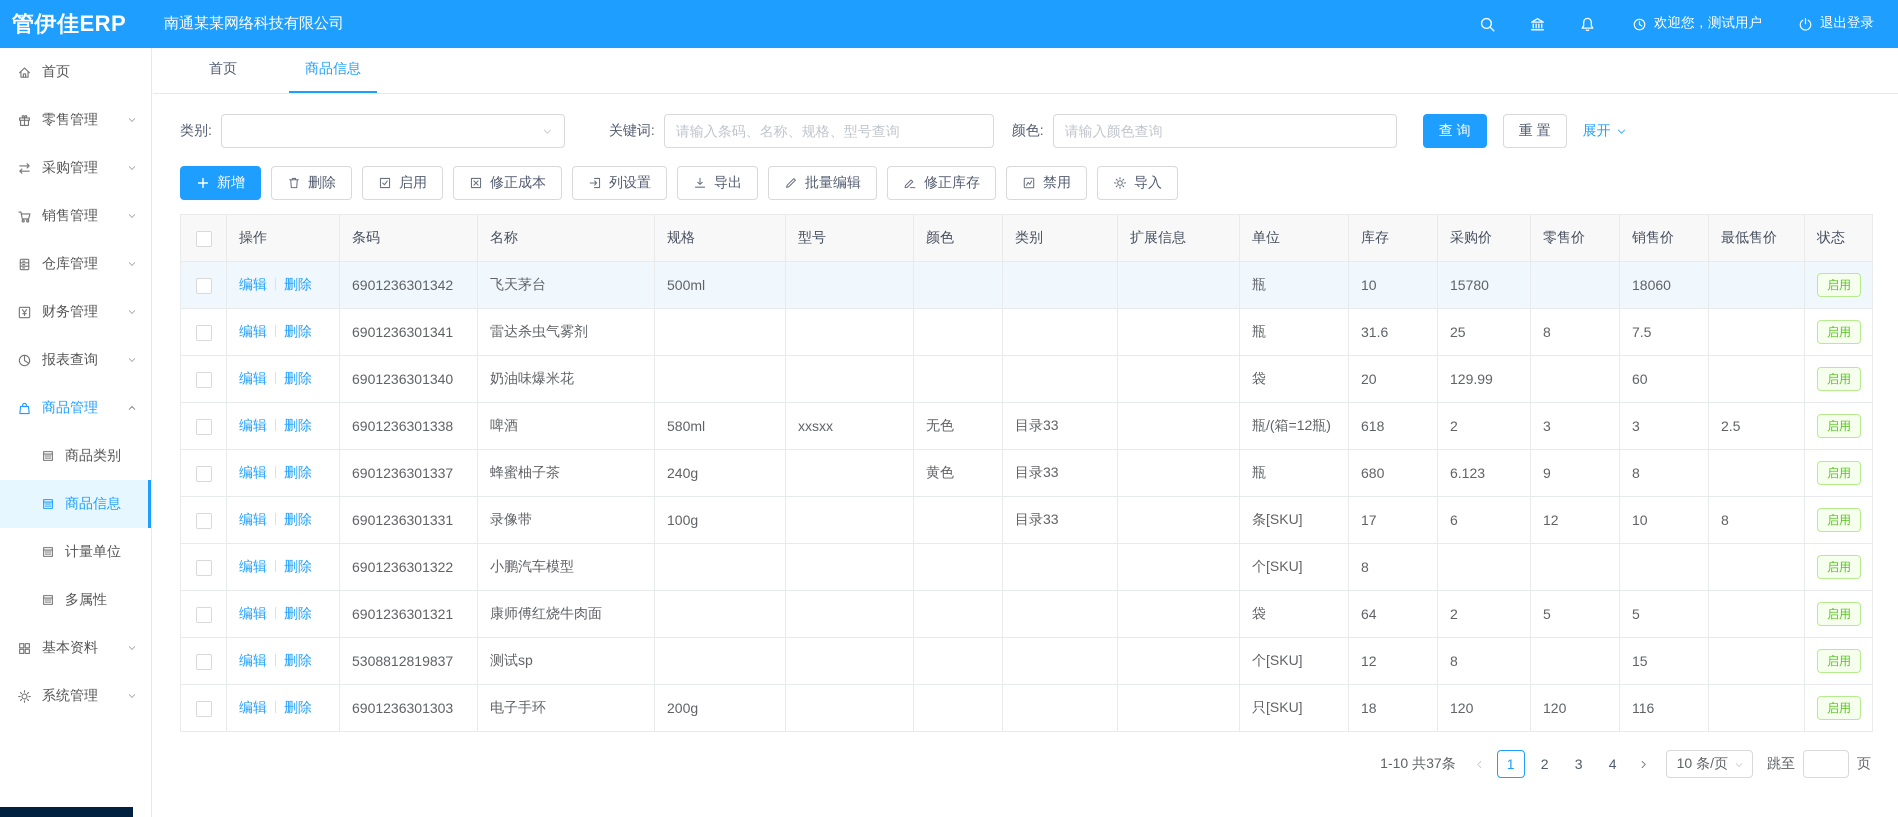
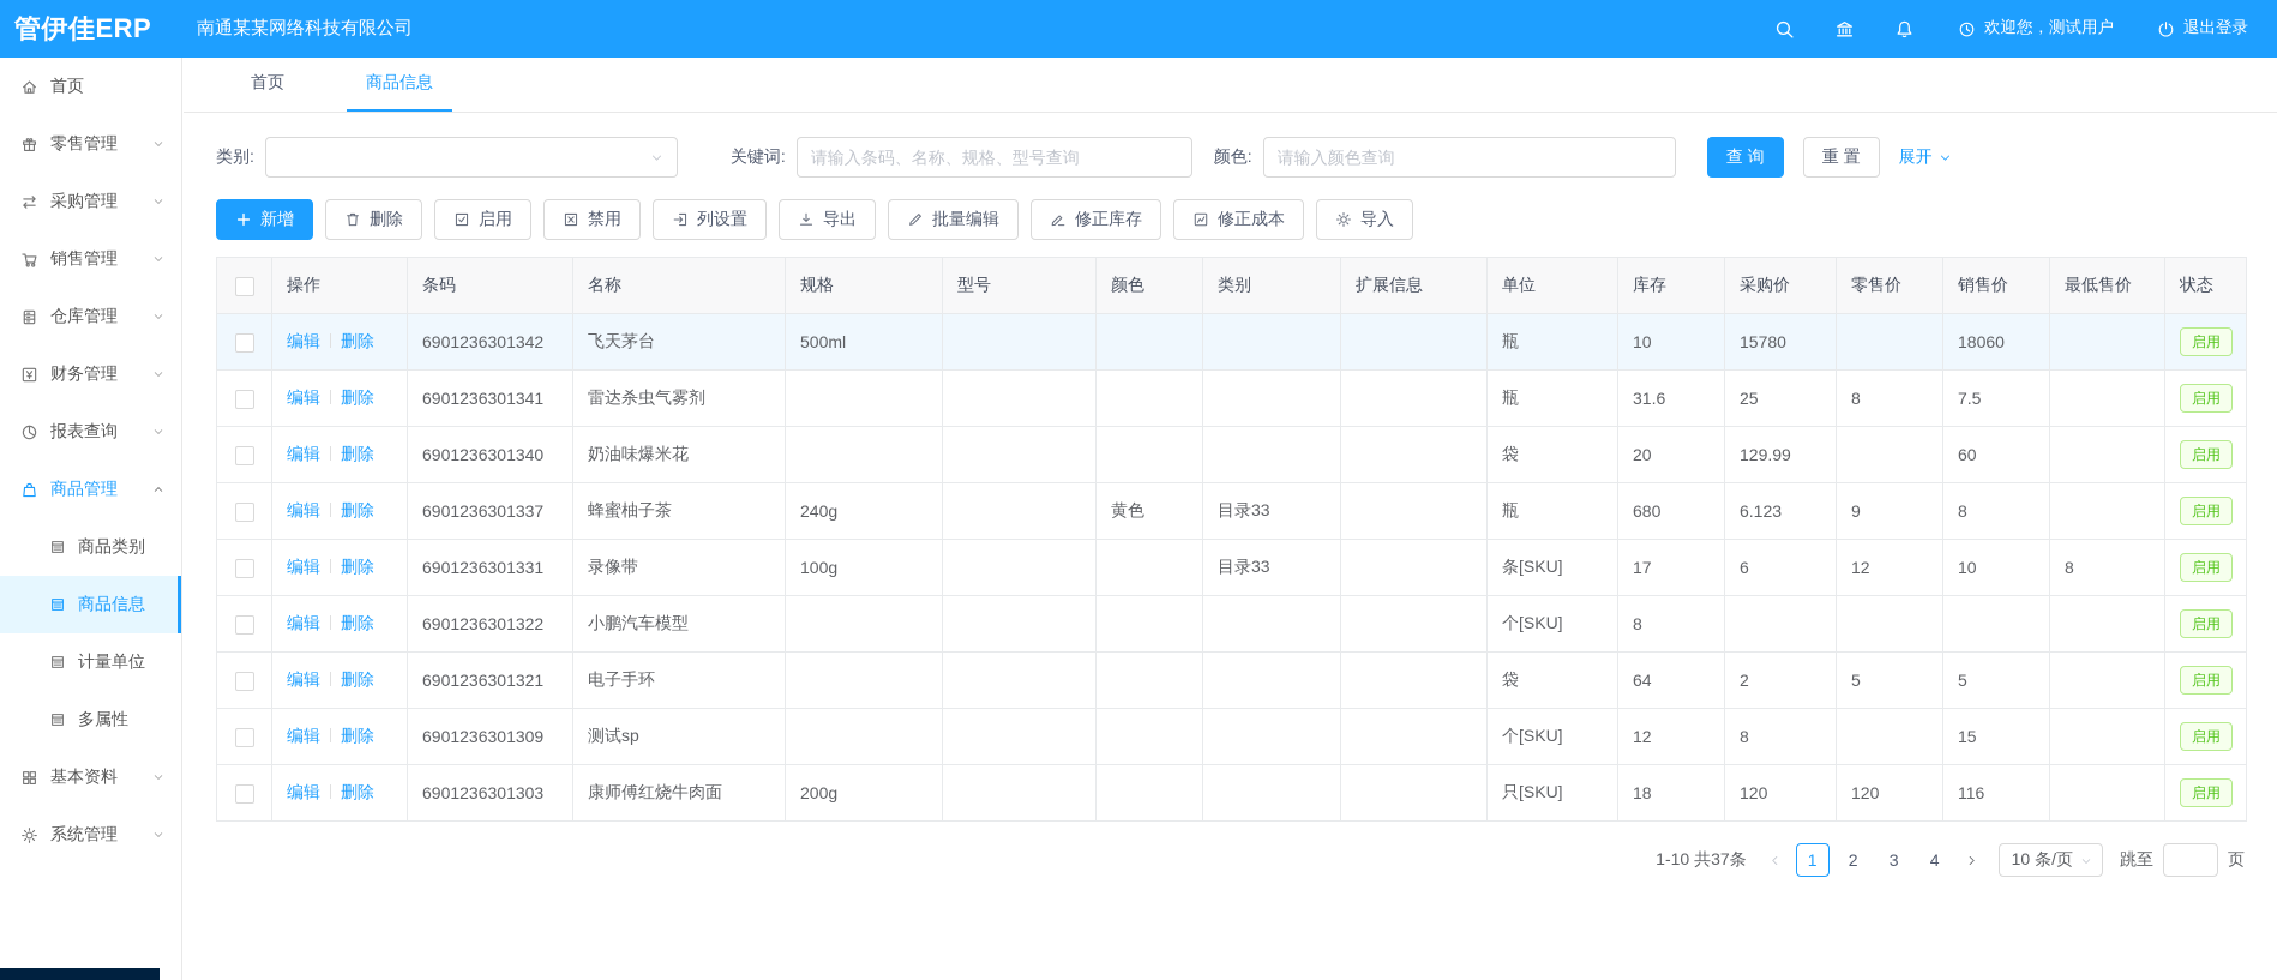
  管伊佳ERP
  南通某某网络科技有限公司
  欢迎您，测试用户
  退出登录
  首页
  零售管理
  采购管理
  销售管理
  仓库管理
  财务管理
  报表查询
  商品管理
  商品类别
  商品信息
  计量单位
  多属性
  基本资料
  系统管理
  首页
  商品信息
  类别:
  关键词:
  请输入条码、名称、规格、型号查询
  颜色:
  请输入颜色查询
  查 询
  重 置
  展开
  新增
  删除
  启用
- 修正成本
+ 禁用
  列设置
  导出
  批量编辑
  修正库存
- 禁用
+ 修正成本
  导入
  	操作	条码	名称	规格	型号	颜色	类别	扩展信息	单位	库存	采购价	零售价	销售价	最低售价	状态
  	编辑 删除	6901236301342	飞天茅台	500ml					瓶	10	15780		18060		启用
  	编辑 删除	6901236301341	雷达杀虫气雾剂						瓶	31.6	25	8	7.5		启用
  	编辑 删除	6901236301340	奶油味爆米花						袋	20	129.99		60		启用
- 	编辑 删除	6901236301338	啤酒	580ml	xxsxx	无色	目录33		瓶/(箱=12瓶)	618	2	3	3	2.5	启用
  	编辑 删除	6901236301337	蜂蜜柚子茶	240g		黄色	目录33		瓶	680	6.123	9	8		启用
  	编辑 删除	6901236301331	录像带	100g			目录33		条[SKU]	17	6	12	10	8	启用
  	编辑 删除	6901236301322	小鹏汽车模型						个[SKU]	8					启用
- 	编辑 删除	6901236301321	康师傅红烧牛肉面						袋	64	2	5	5		启用
+ 	编辑 删除	6901236301321	电子手环						袋	64	2	5	5		启用
- 	编辑 删除	5308812819837	测试sp						个[SKU]	12	8		15		启用
+ 	编辑 删除	6901236301309	测试sp						个[SKU]	12	8		15		启用
- 	编辑 删除	6901236301303	电子手环	200g					只[SKU]	18	120	120	116		启用
+ 	编辑 删除	6901236301303	康师傅红烧牛肉面	200g					只[SKU]	18	120	120	116		启用
  1-10 共37条
  1
  2
  3
  4
  10 条/页
  跳至
  页
